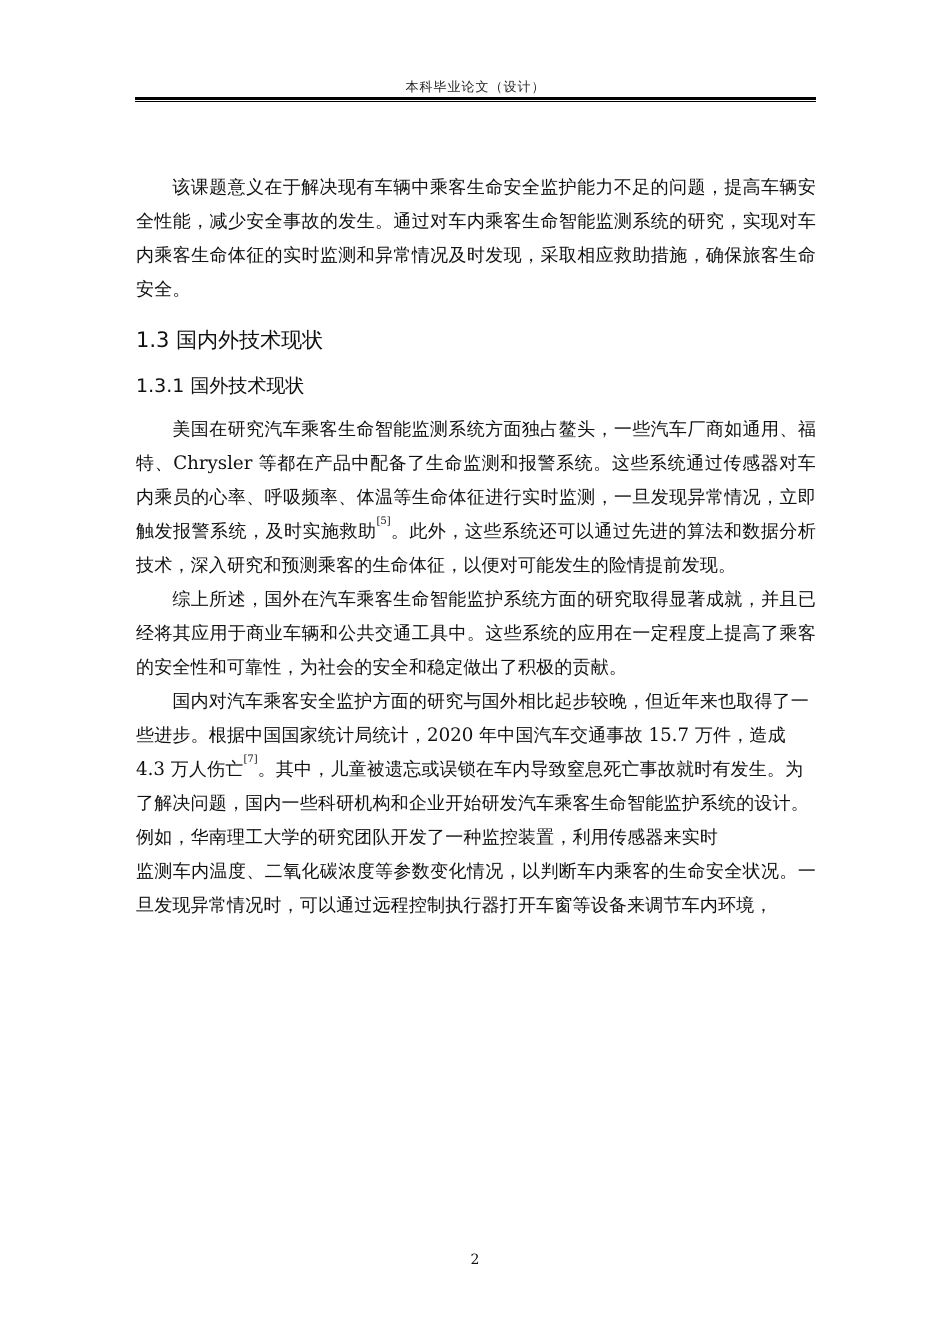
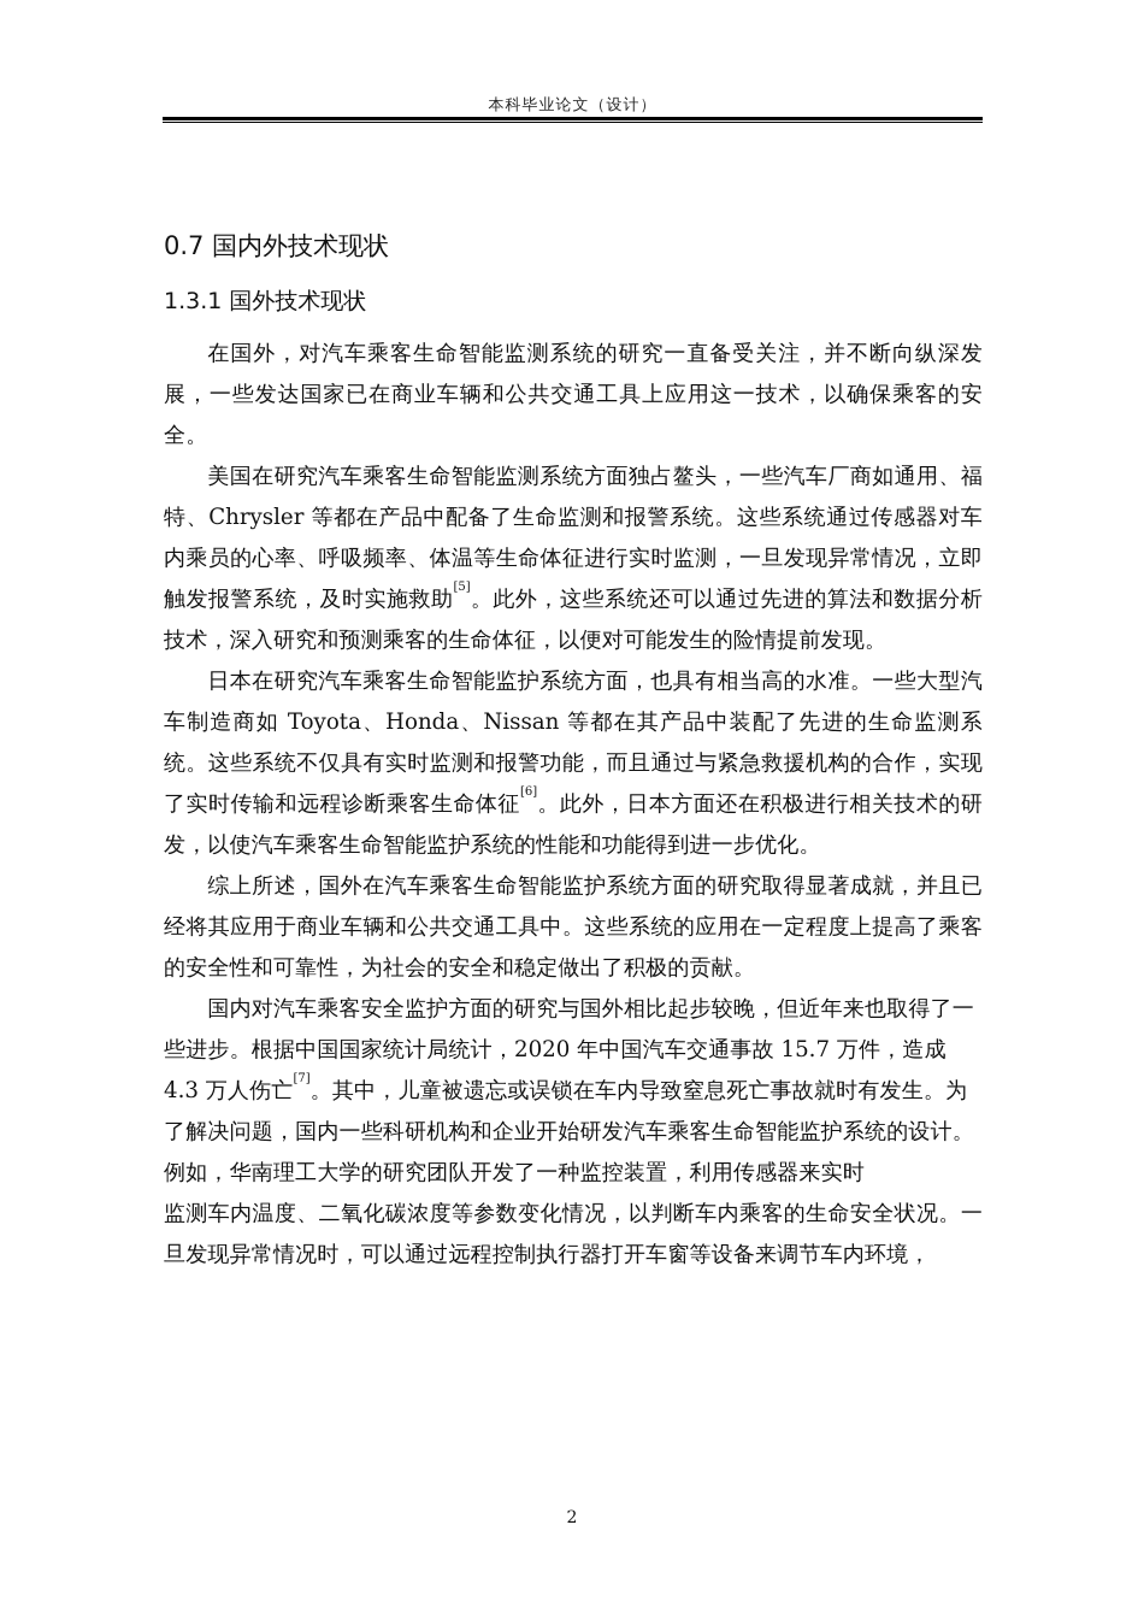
  本科毕业论文（设计）
- 该课题意义在于解决现有车辆中乘客生命安全监护能力不足的问题，提高车辆安全性能，减少安全事故的发生。通过对车内乘客生命智能监测系统的研究，实现对车内乘客生命体征的实时监测和异常情况及时发现，采取相应救助措施，确保旅客生命安全。
- 1.3 国内外技术现状
+ 0.7 国内外技术现状
  1.3.1 国外技术现状
+ 在国外，对汽车乘客生命智能监测系统的研究一直备受关注，并不断向纵深发展，一些发达国家已在商业车辆和公共交通工具上应用这一技术，以确保乘客的安全。
  美国在研究汽车乘客生命智能监测系统方面独占鳌头，一些汽车厂商如通用、福特、Chrysler 等都在产品中配备了生命监测和报警系统。这些系统通过传感器对车内乘员的心率、呼吸频率、体温等生命体征进行实时监测，一旦发现异常情况，立即触发报警系统，及时实施救助[5]。此外，这些系统还可以通过先进的算法和数据分析技术，深入研究和预测乘客的生命体征，以便对可能发生的险情提前发现。
+ 日本在研究汽车乘客生命智能监护系统方面，也具有相当高的水准。一些大型汽车制造商如 Toyota、Honda、Nissan 等都在其产品中装配了先进的生命监测系统。这些系统不仅具有实时监测和报警功能，而且通过与紧急救援机构的合作，实现了实时传输和远程诊断乘客生命体征[6]。此外，日本方面还在积极进行相关技术的研发，以使汽车乘客生命智能监护系统的性能和功能得到进一步优化。
  综上所述，国外在汽车乘客生命智能监护系统方面的研究取得显著成就，并且已经将其应用于商业车辆和公共交通工具中。这些系统的应用在一定程度上提高了乘客的安全性和可靠性，为社会的安全和稳定做出了积极的贡献。
  国内对汽车乘客安全监护方面的研究与国外相比起步较晚，但近年来也取得了一些进步。根据中国国家统计局统计，2020 年中国汽车交通事故 15.7 万件，造成 4.3 万人伤亡[7]。其中，儿童被遗忘或误锁在车内导致窒息死亡事故就时有发生。为了解决问题，国内一些科研机构和企业开始研发汽车乘客生命智能监护系统的设计。例如，华南理工大学的研究团队开发了一种监控装置，利用传感器来实时
  监测车内温度、二氧化碳浓度等参数变化情况，以判断车内乘客的生命安全状况。一旦发现异常情况时，可以通过远程控制执行器打开车窗等设备来调节车内环境，
  2
